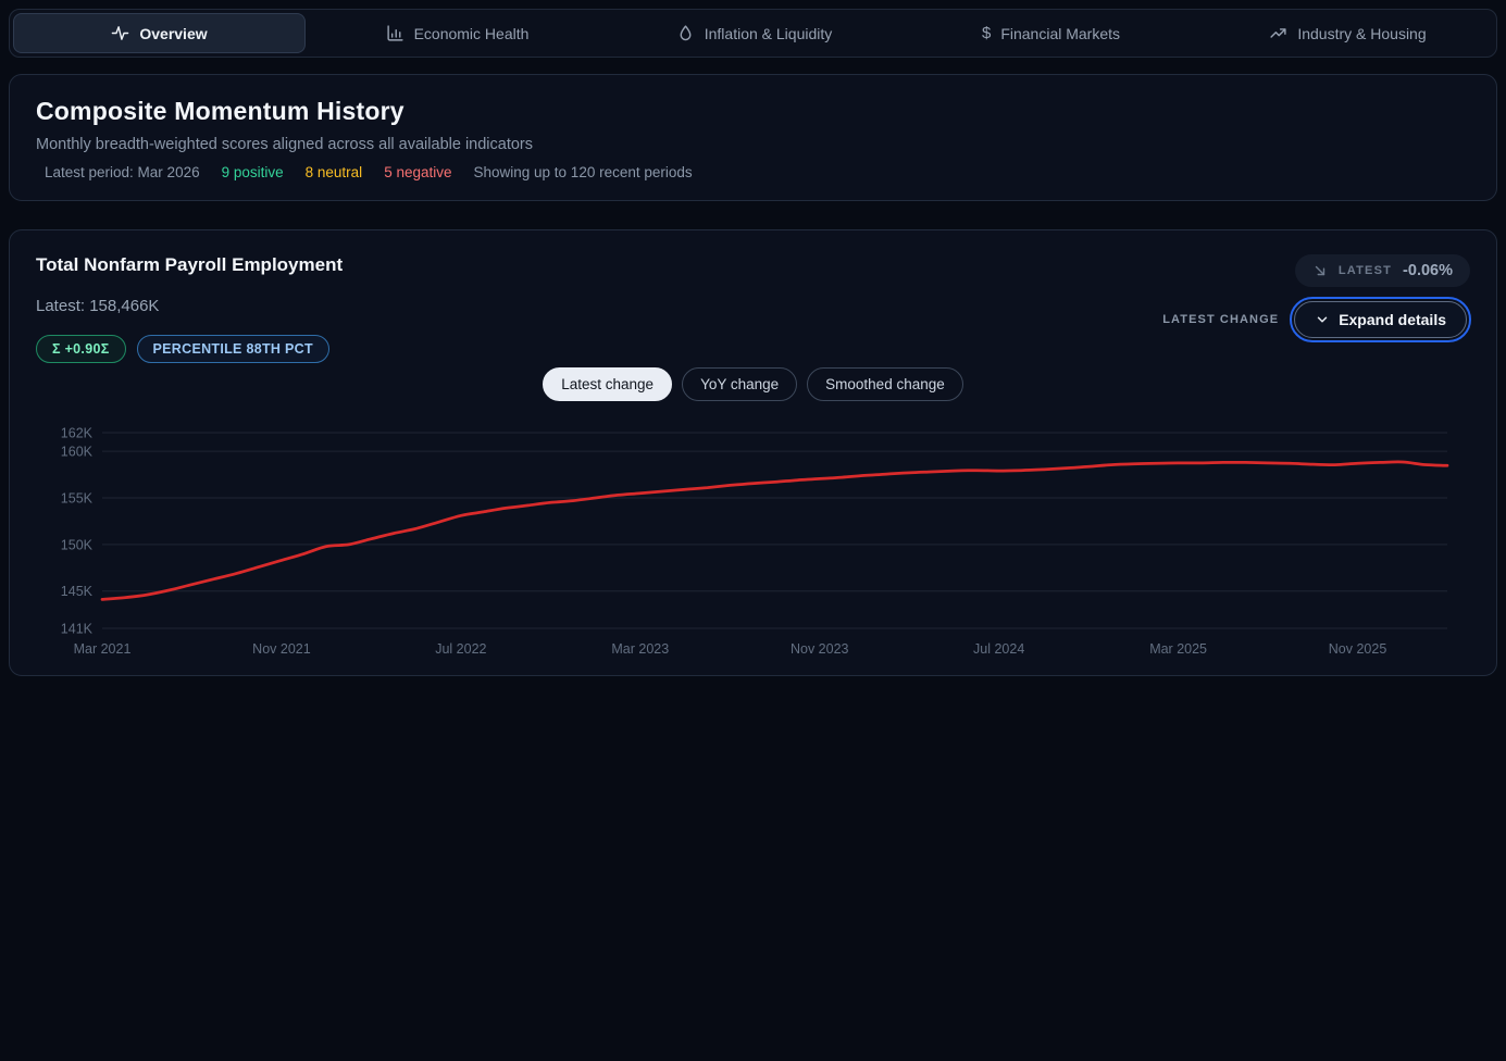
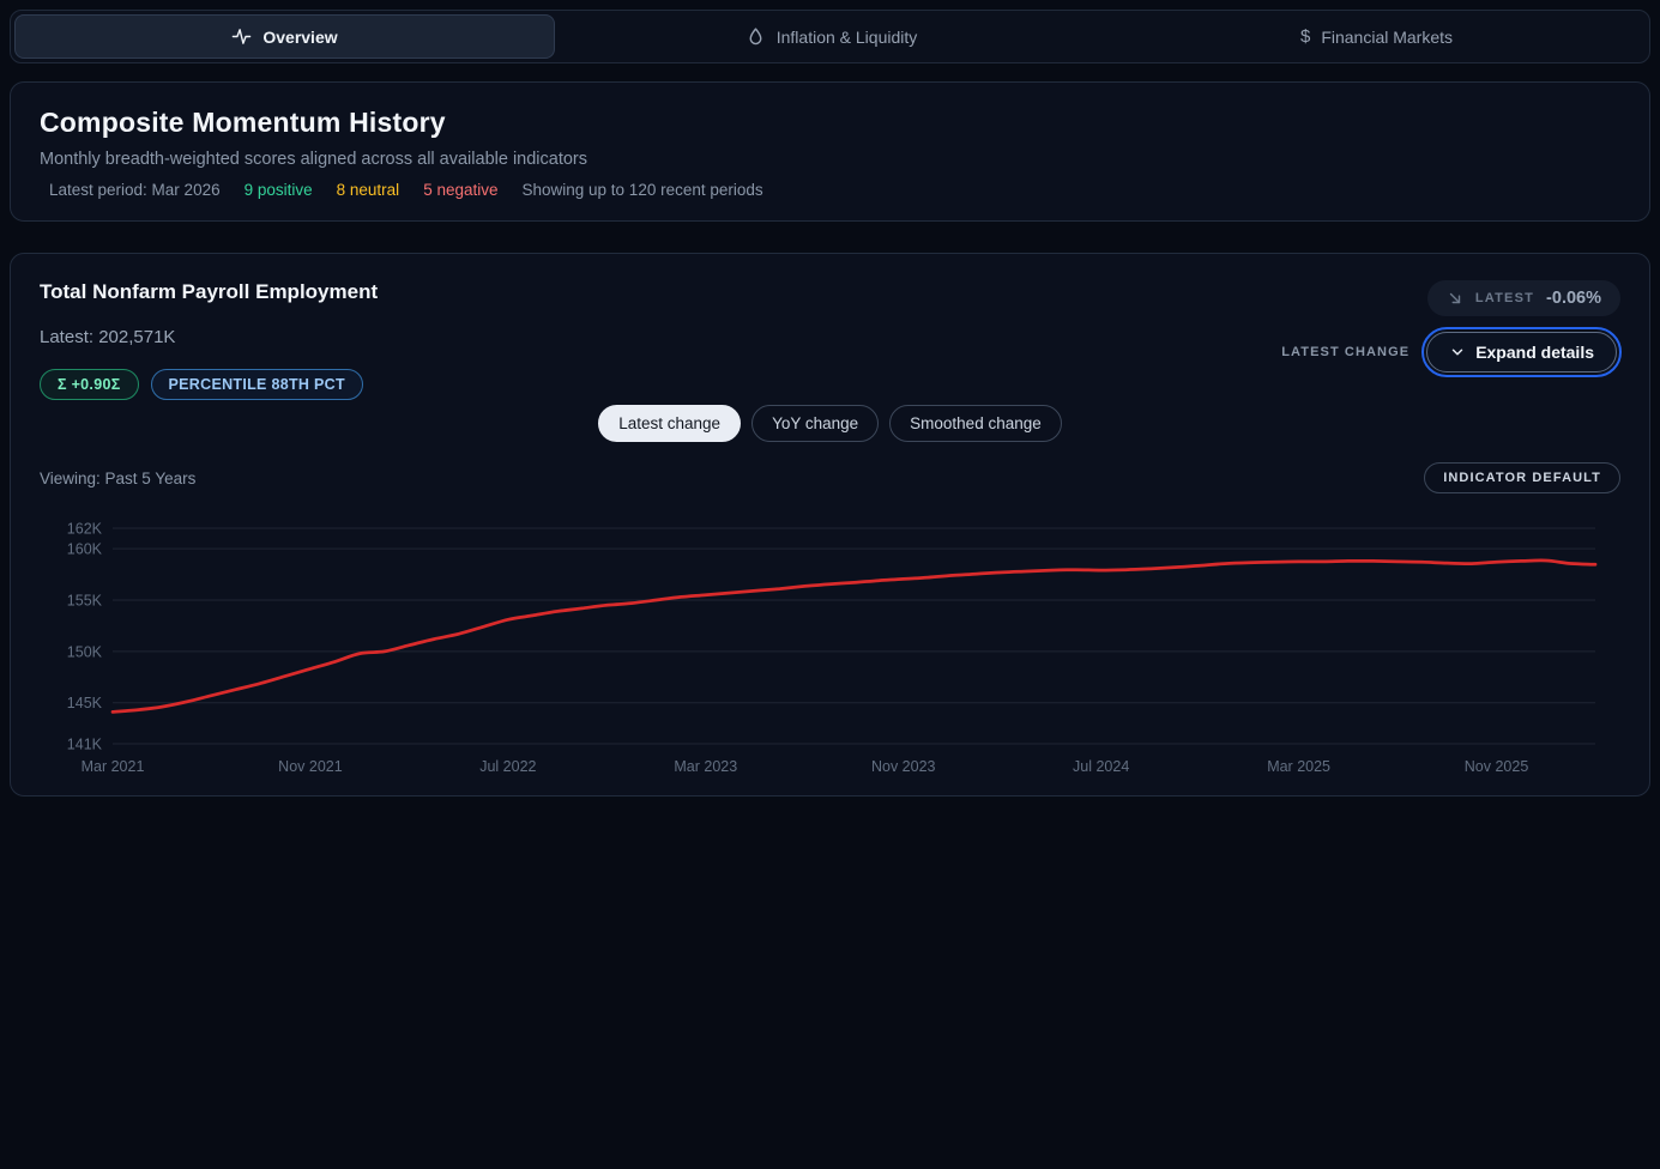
  Overview
- Economic Health
  Inflation & Liquidity
  $
  Financial Markets
- Industry & Housing
  Composite Momentum History
  Monthly breadth-weighted scores aligned across all available indicators
  Latest period: Mar 2026
  9 positive
  8 neutral
  5 negative
  Showing up to 120 recent periods
  Total Nonfarm Payroll Employment
- Latest: 158,466K
+ Latest: 202,571K
  Σ +0.90Σ
  PERCENTILE 88TH PCT
  LATEST
  -0.06%
  LATEST CHANGE
  Expand details
  Latest change
  YoY change
  Smoothed change
+ Viewing: Past 5 Years
+ INDICATOR DEFAULT
  141K
  145K
  150K
  155K
  160K
  162K
  Mar 2021
  Nov 2021
  Jul 2022
  Mar 2023
  Nov 2023
  Jul 2024
  Mar 2025
  Nov 2025
